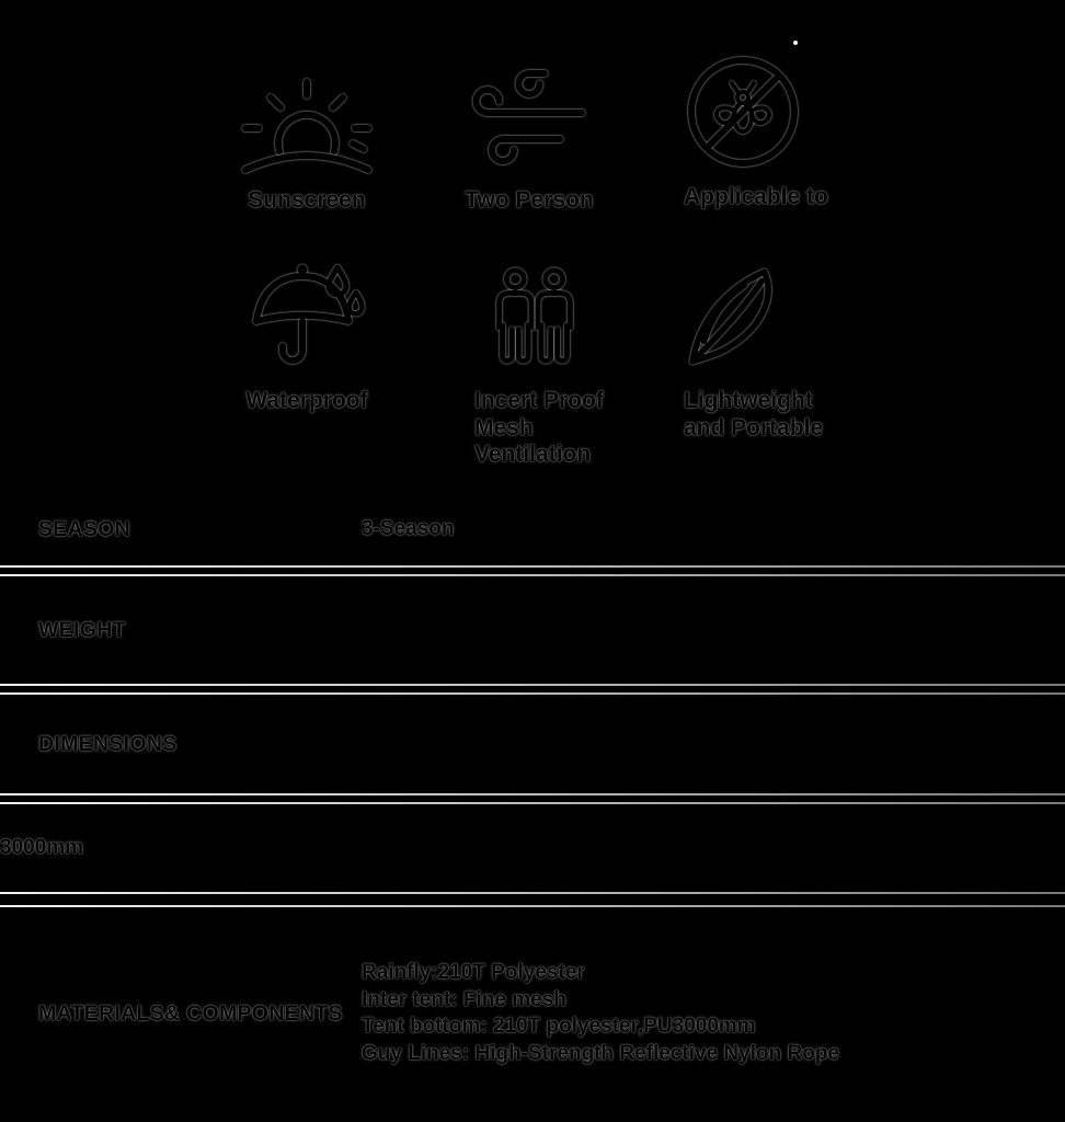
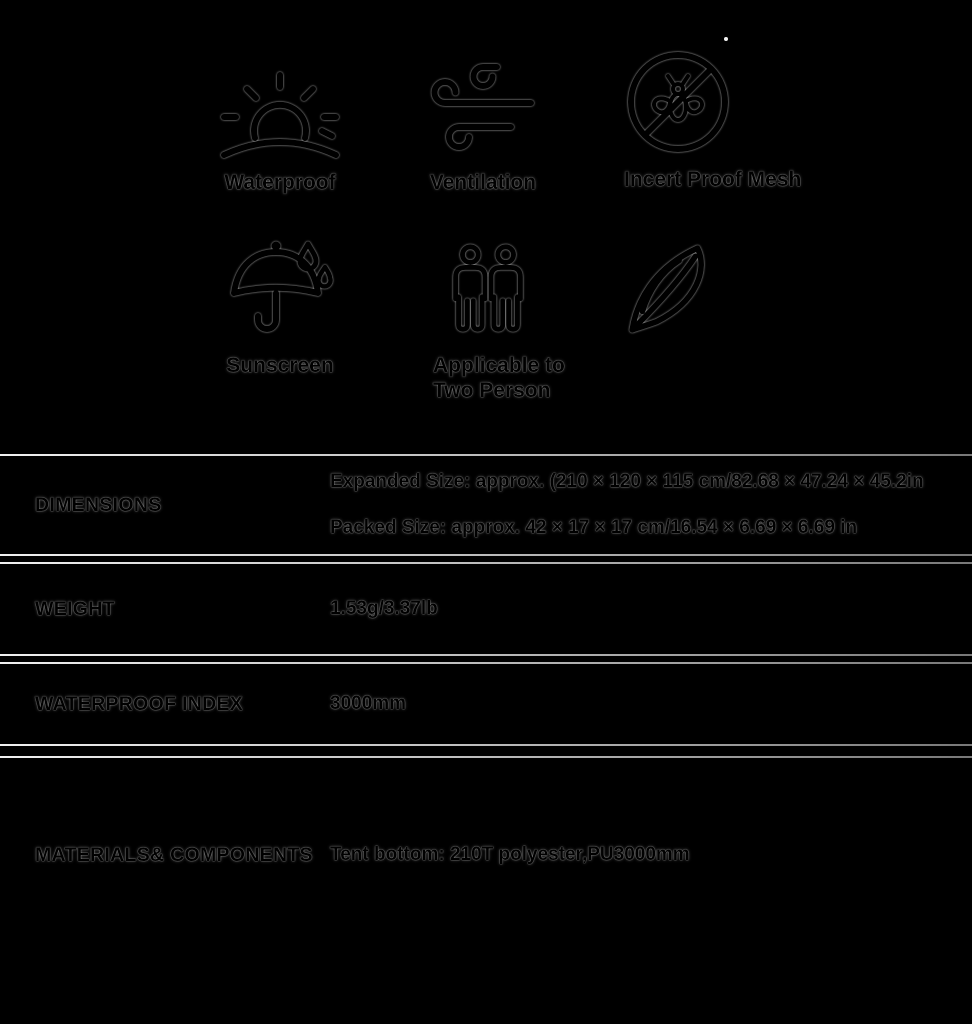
- Sunscreen
+ Waterproof
- Two Person
+ Ventilation
- Applicable to
+ Incert Proof Mesh
- Waterproof
+ Sunscreen
- Incert Proof Mesh
+ Applicable to
- Ventilation
+ Two Person
- Lightweight
- and Portable
- SEASON
- 3-Season
- WEIGHT
+ DIMENSIONS
+ Expanded Size: approx. (210 × 120 × 115 cm/82.68 × 47.24 × 45.2in
+ Packed Size: approx. 42 × 17 × 17 cm/16.54 × 6.69 × 6.69 in
- DIMENSIONS
+ WEIGHT
+ 1.53g/3.37lb
+ WATERPROOF INDEX
  3000mm
  MATERIALS& COMPONENTS
- Rainfly:210T Polyester
- Inter tent: Fine mesh
  Tent bottom: 210T polyester,PU3000mm
- Guy Lines: High-Strength Reflective Nylon Rope
